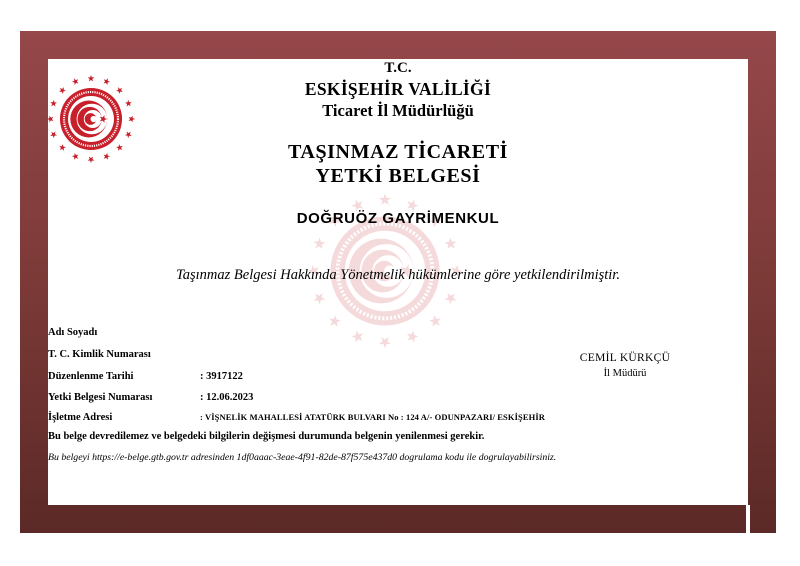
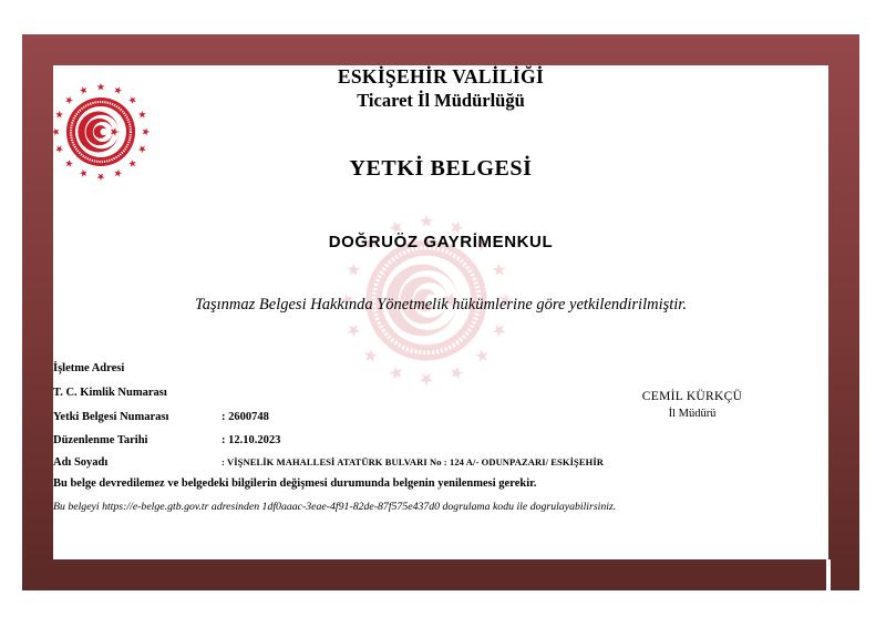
- T.C.
  ESKİŞEHİR VALİLİĞİ
  Ticaret İl Müdürlüğü
- TAŞINMAZ TİCARETİ
  YETKİ BELGESİ
  DOĞRUÖZ GAYRİMENKUL
  Taşınmaz Belgesi Hakkında Yönetmelik hükümlerine göre yetkilendirilmiştir.
- Adı Soyadı
+ İşletme Adresi
  T. C. Kimlik Numarası
- Düzenlenme Tarihi
+ Yetki Belgesi Numarası
- : 3917122
+ : 2600748
- Yetki Belgesi Numarası
+ Düzenlenme Tarihi
- : 12.06.2023
+ : 12.10.2023
- İşletme Adresi
+ Adı Soyadı
  : VİŞNELİK MAHALLESİ ATATÜRK BULVARI No : 124 A/- ODUNPAZARI/ ESKİŞEHİR
  CEMİL KÜRKÇÜ
  İl Müdürü
  Bu belge devredilemez ve belgedeki bilgilerin değişmesi durumunda belgenin yenilenmesi gerekir.
  Bu belgeyi https://e-belge.gtb.gov.tr adresinden 1df0aaac-3eae-4f91-82de-87f575e437d0 dogrulama kodu ile dogrulayabilirsiniz.
